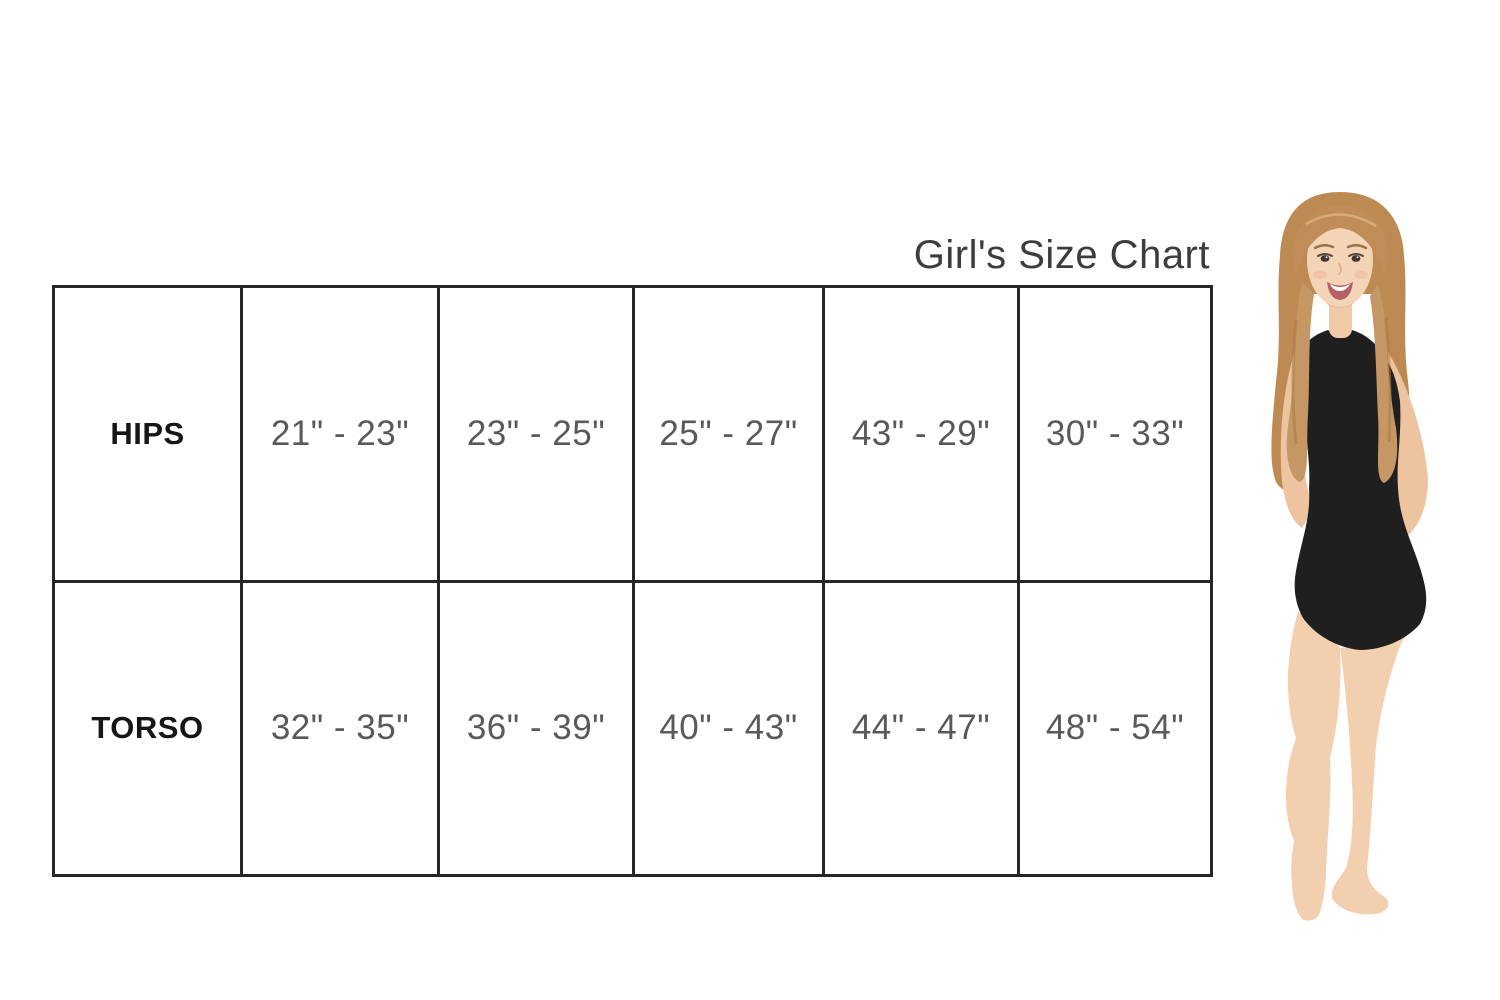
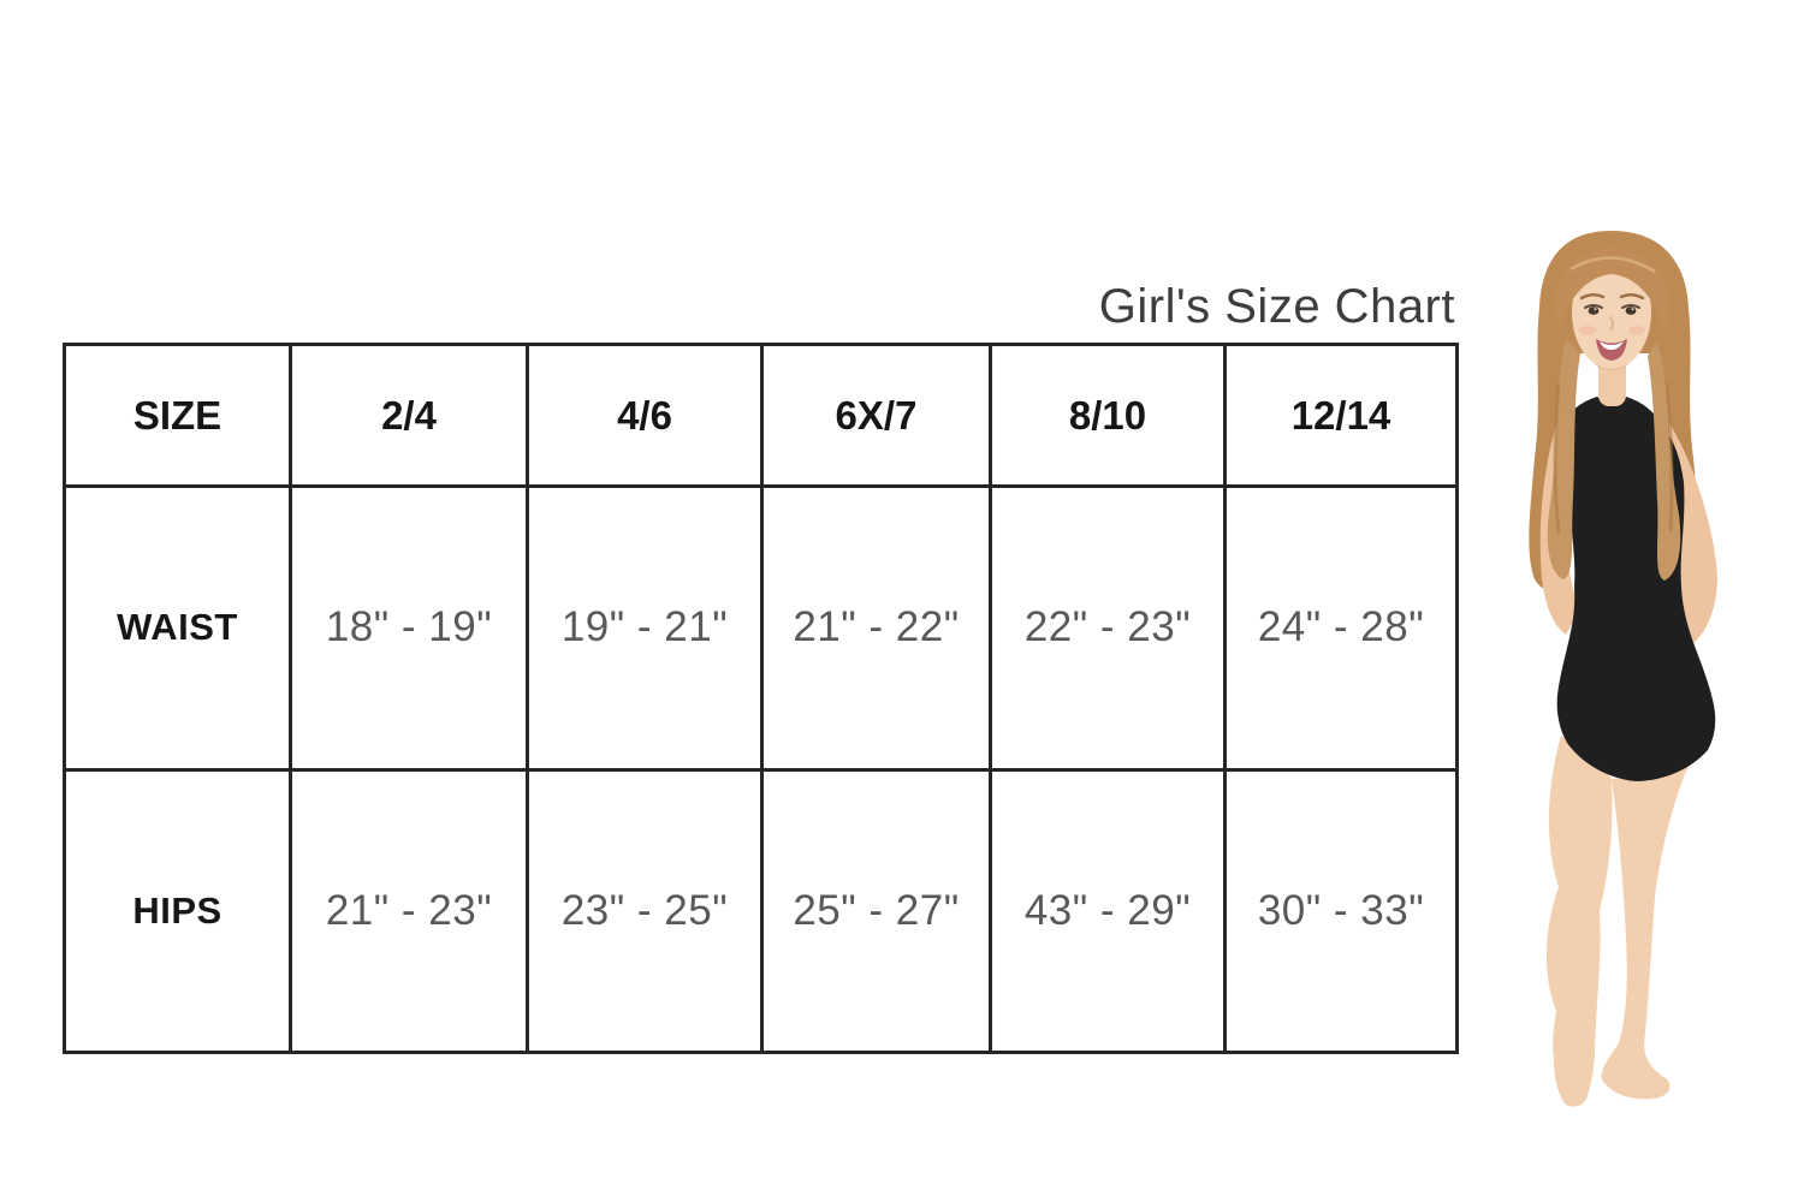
  Girl's Size Chart
+ SIZE	2/4	4/6	6X/7	8/10	12/14
+ WAIST	18" - 19"	19" - 21"	21" - 22"	22" - 23"	24" - 28"
  HIPS	21" - 23"	23" - 25"	25" - 27"	43" - 29"	30" - 33"
- TORSO	32" - 35"	36" - 39"	40" - 43"	44" - 47"	48" - 54"
